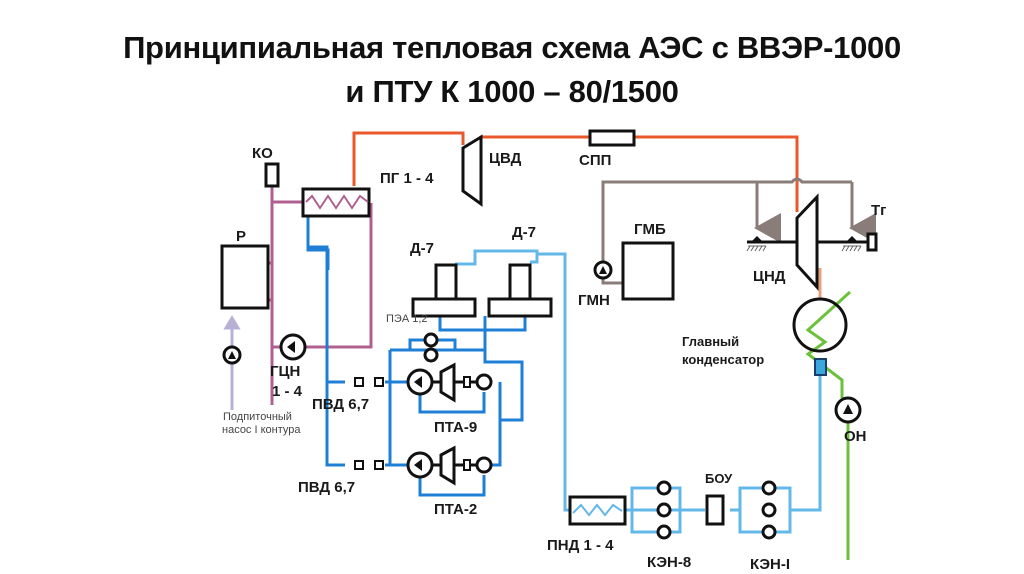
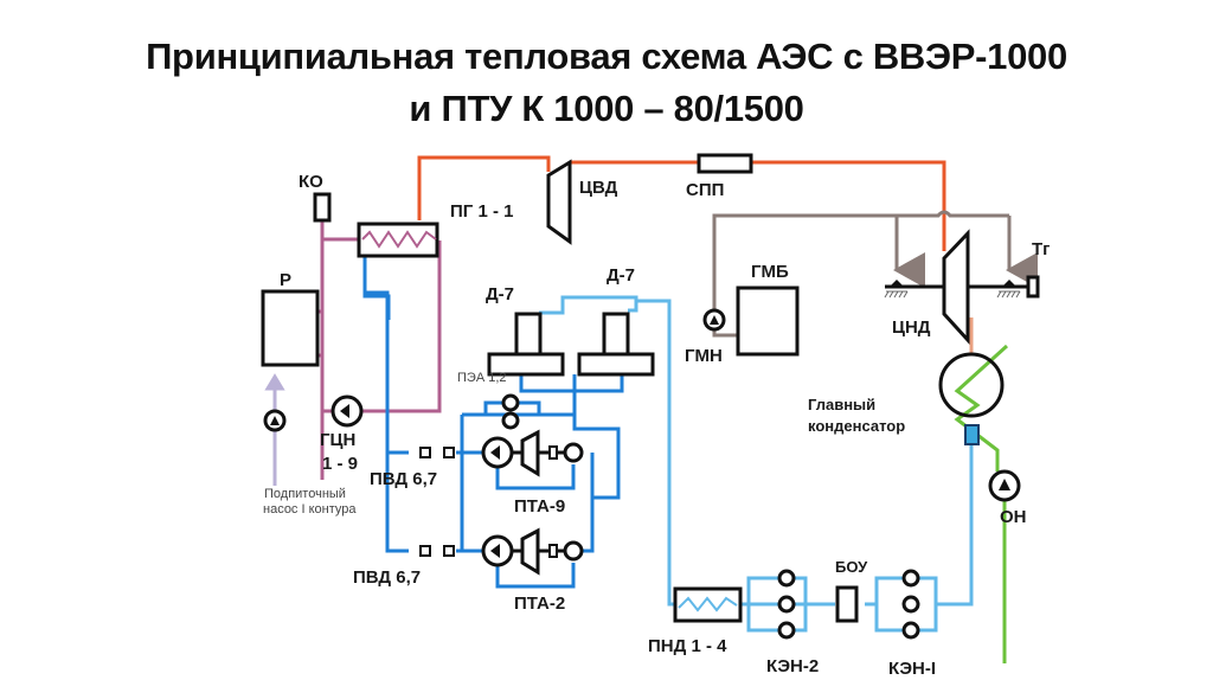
  Принципиальная тепловая схема АЭС с ВВЭР-1000
  и ПТУ К 1000 – 80/1500
  КО
- ПГ 1 - 4
+ ПГ 1 - 1
  Р
  ГЦН
- 1 - 4
+ 1 - 9
  Подпиточный
  насос I контура
  ЦВД
  СПП
  Д-7
  Д-7
  ГМБ
  ГМН
  ЦНД
  Тг
  ПЭА 1,2
  ПВД 6,7
  ПВД 6,7
  ПТА-9
  ПТА-2
  Главный
  конденсатор
  ОН
  ПНД 1 - 4
- КЭН-8
+ КЭН-2
  БОУ
  КЭН-I
